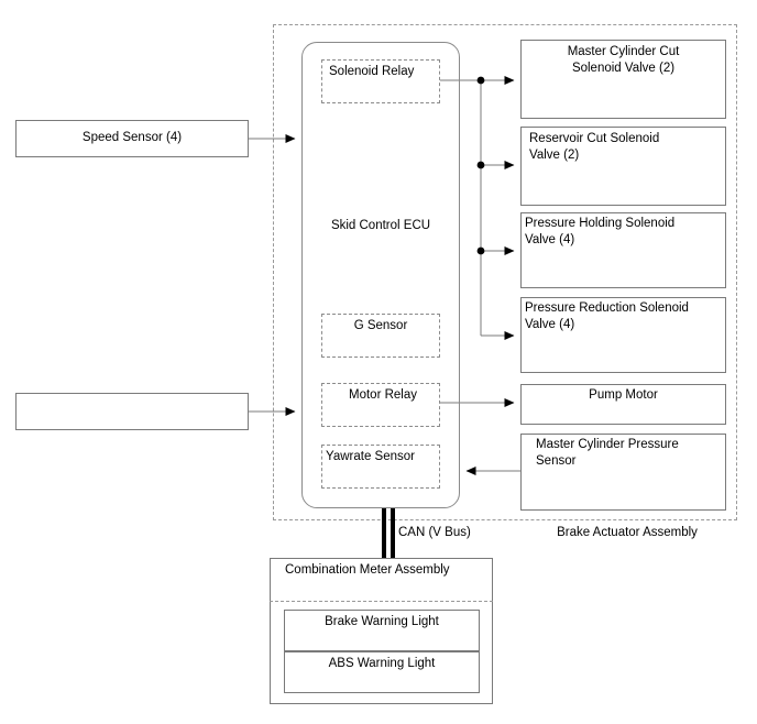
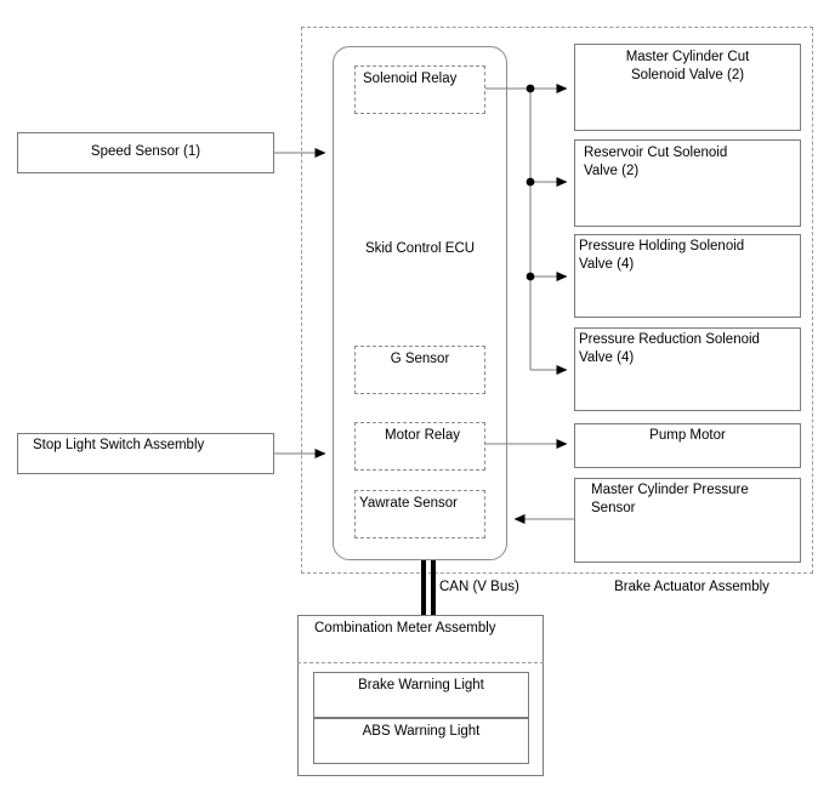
  Brake Actuator Assembly
  Skid Control ECU
  Solenoid Relay
  G Sensor
  Motor Relay
  Yawrate Sensor
- Speed Sensor (4)
+ Speed Sensor (1)
+ Stop Light Switch Assembly
  Master Cylinder Cut
  Solenoid Valve (2)
  Reservoir Cut Solenoid
  Valve (2)
  Pressure Holding Solenoid
  Valve (4)
  Pressure Reduction Solenoid
  Valve (4)
  Pump Motor
  Master Cylinder Pressure
  Sensor
  CAN (V Bus)
  Combination Meter Assembly
  Brake Warning Light
  ABS Warning Light
